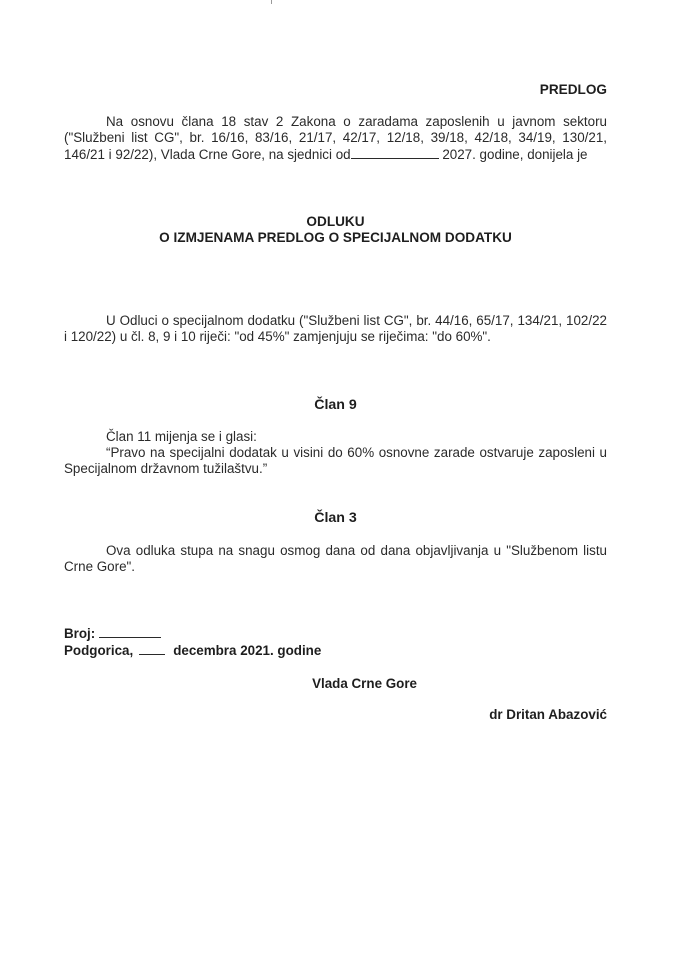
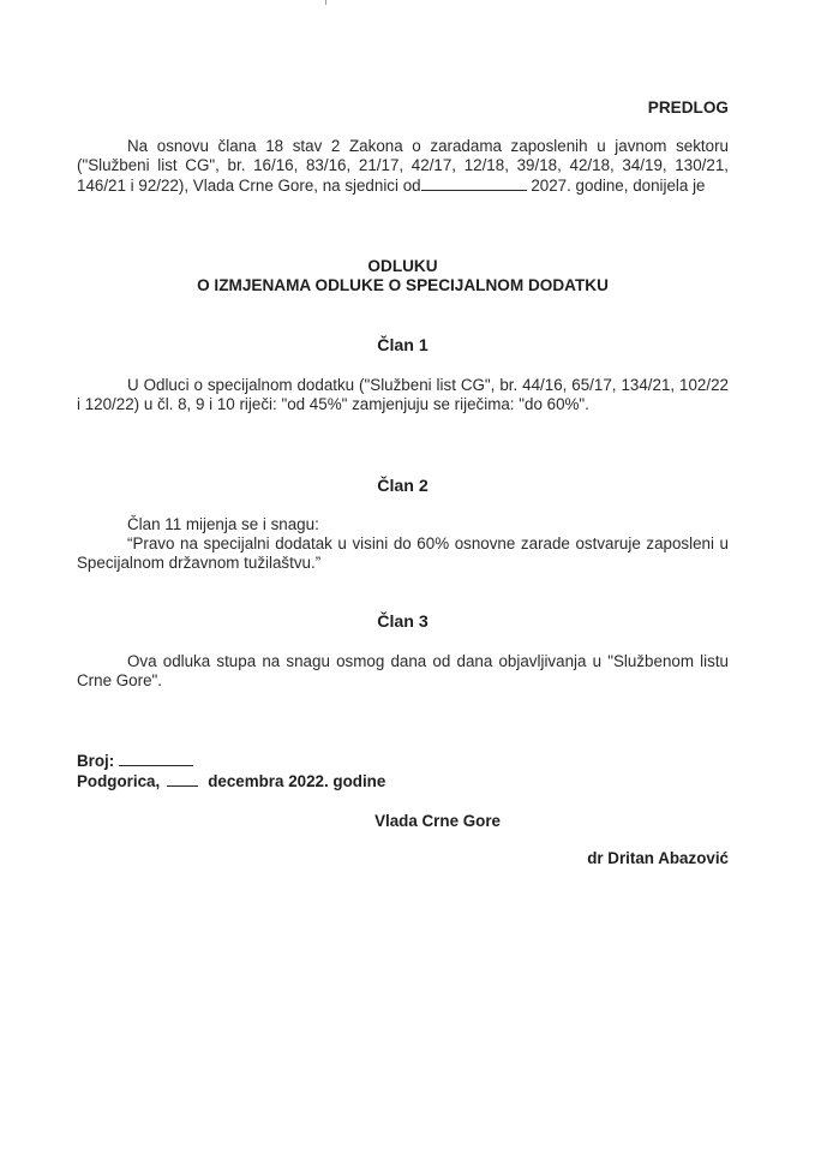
  PREDLOG
  Na osnovu člana 18 stav 2 Zakona o zaradama zaposlenih u javnom sektoru ("Službeni list CG", br. 16/16, 83/16, 21/17, 42/17, 12/18, 39/18, 42/18, 34/19, 130/21, 146/21 i 92/22), Vlada Crne Gore, na sjednici od 2027. godine, donijela je
  ODLUKU
- O IZMJENAMA PREDLOG O SPECIJALNOM DODATKU
+ O IZMJENAMA ODLUKE O SPECIJALNOM DODATKU
+ Član 1
  U Odluci o specijalnom dodatku ("Službeni list CG", br. 44/16, 65/17, 134/21, 102/22 i 120/22) u čl. 8, 9 i 10 riječi: "od 45%" zamjenjuju se riječima: "do 60%".
- Član 9
+ Član 2
- Član 11 mijenja se i glasi:
+ Član 11 mijenja se i snagu:
  “Pravo na specijalni dodatak u visini do 60% osnovne zarade ostvaruje zaposleni u Specijalnom državnom tužilaštvu.”
  Član 3
  Ova odluka stupa na snagu osmog dana od dana objavljivanja u "Službenom listu Crne Gore".
  Broj:
- Podgorica, decembra 2021. godine
+ Podgorica, decembra 2022. godine
  Vlada Crne Gore
  dr Dritan Abazović
